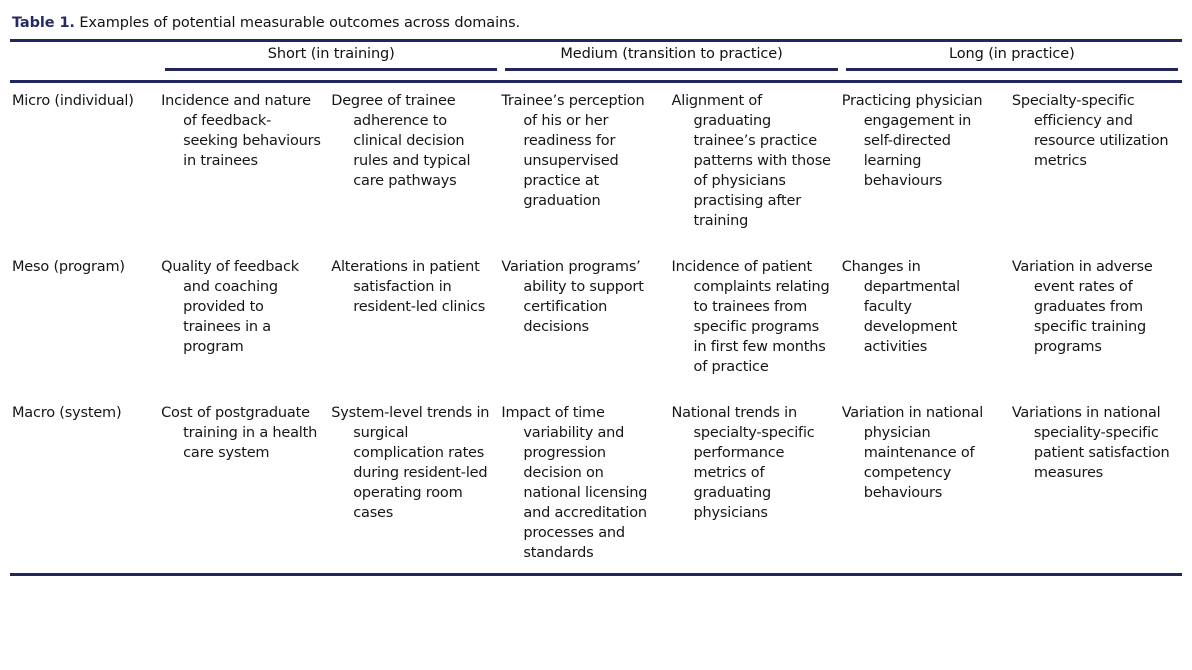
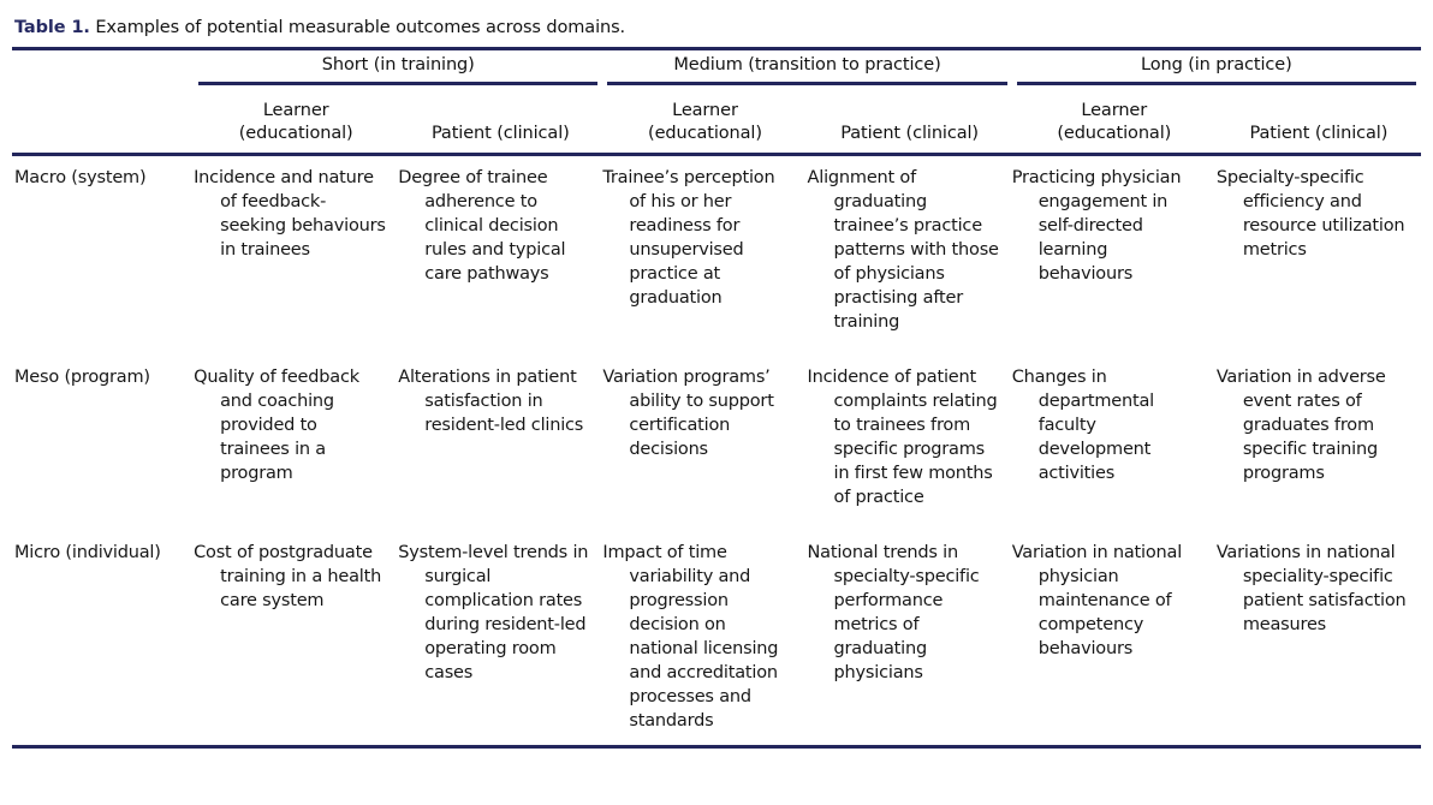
  Table 1. Examples of potential measurable outcomes across domains.
  	Short (in training)	Medium (transition to practice)	Long (in practice)
+ 	Learner(educational)	Patient (clinical)	Learner(educational)	Patient (clinical)	Learner(educational)	Patient (clinical)
- Micro (individual)	Incidence and nature of feedback-seeking behaviours in trainees	Degree of trainee adherence to clinical decision rules and typical care pathways	Trainee’s perception of his or her readiness for unsupervised practice at graduation	Alignment of graduating trainee’s practice patterns with those of physicians practising after training	Practicing physician engagement in self-directed learning behaviours	Specialty-specific efficiency and resource utilization metrics
+ Macro (system)	Incidence and nature of feedback-seeking behaviours in trainees	Degree of trainee adherence to clinical decision rules and typical care pathways	Trainee’s perception of his or her readiness for unsupervised practice at graduation	Alignment of graduating trainee’s practice patterns with those of physicians practising after training	Practicing physician engagement in self-directed learning behaviours	Specialty-specific efficiency and resource utilization metrics
  Meso (program)	Quality of feedback and coaching provided to trainees in a program	Alterations in patient satisfaction in resident-led clinics	Variation programs’ ability to support certification decisions	Incidence of patient complaints relating to trainees from specific programs in first few months of practice	Changes in departmental faculty development activities	Variation in adverse event rates of graduates from specific training programs
- Macro (system)	Cost of postgraduate training in a health care system	System-level trends in surgical complication rates during resident-led operating room cases	Impact of time variability and progression decision on national licensing and accreditation processes and standards	National trends in specialty-specific performance metrics of graduating physicians	Variation in national physician maintenance of competency behaviours	Variations in national speciality-specific patient satisfaction measures
+ Micro (individual)	Cost of postgraduate training in a health care system	System-level trends in surgical complication rates during resident-led operating room cases	Impact of time variability and progression decision on national licensing and accreditation processes and standards	National trends in specialty-specific performance metrics of graduating physicians	Variation in national physician maintenance of competency behaviours	Variations in national speciality-specific patient satisfaction measures
